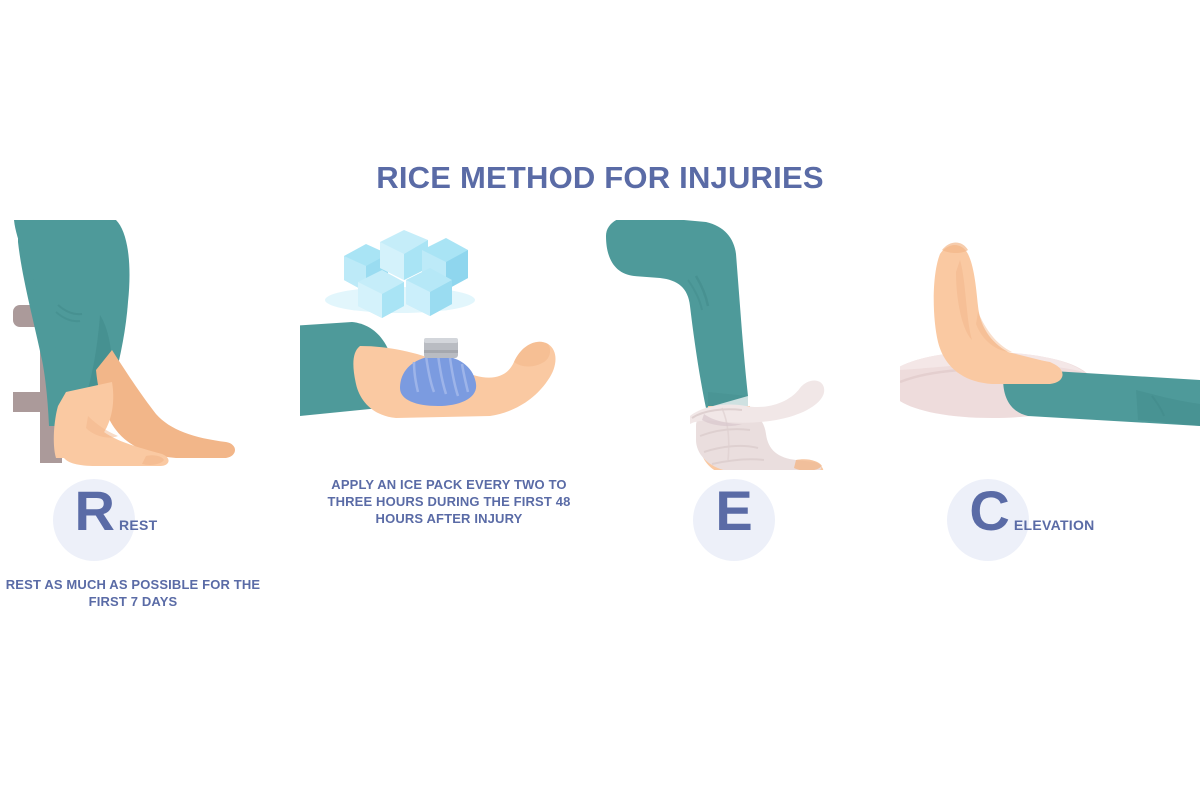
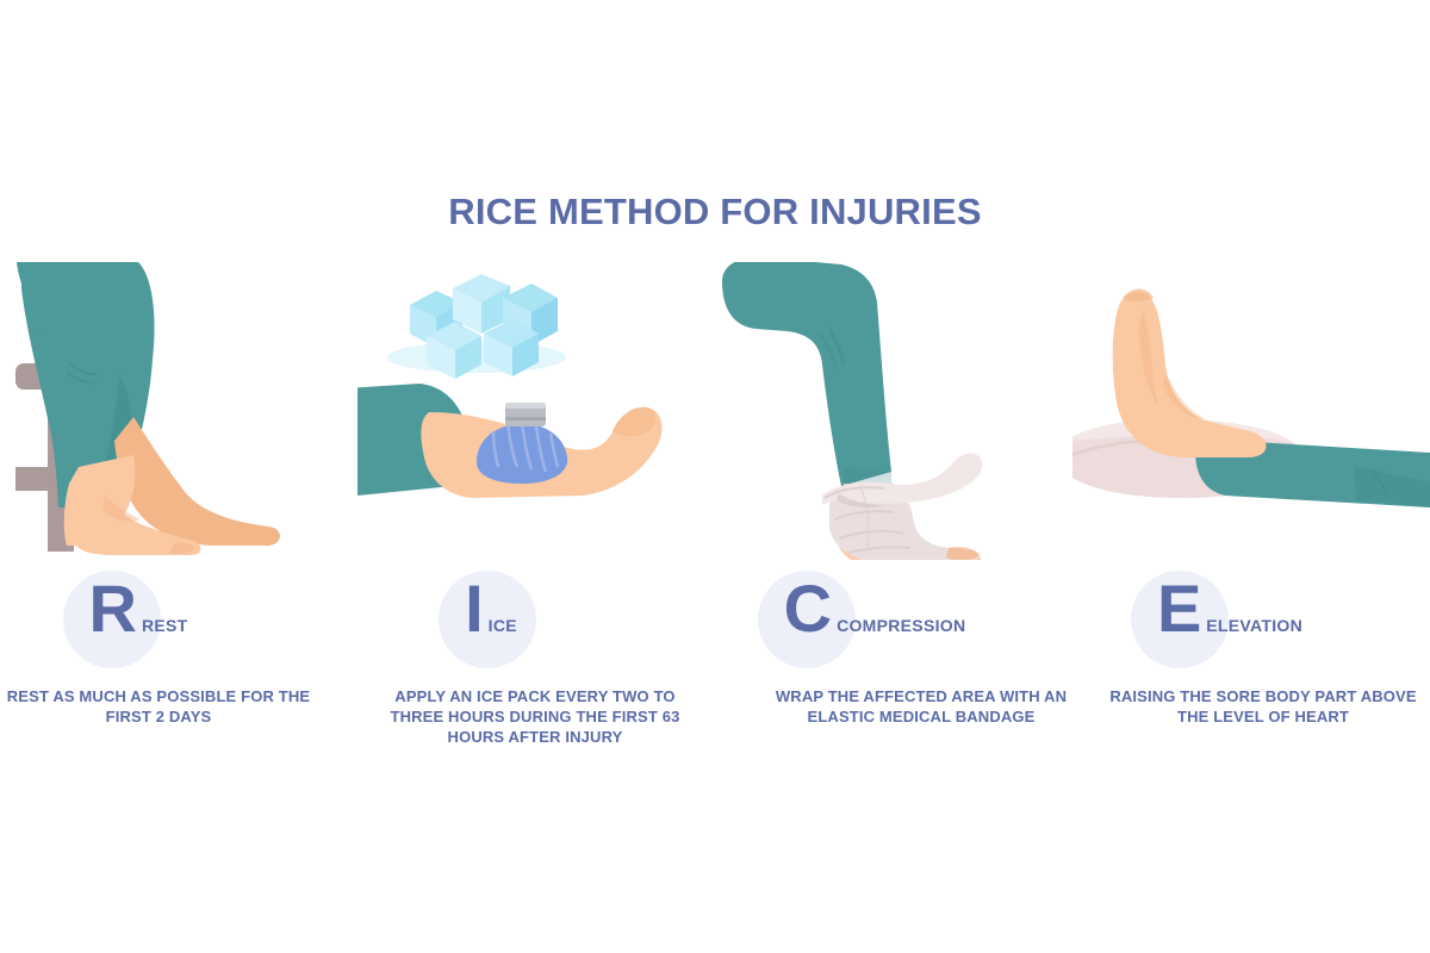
  RICE METHOD FOR INJURIES
  R
  REST
- REST AS MUCH AS POSSIBLE FOR THE FIRST 7 DAYS
+ REST AS MUCH AS POSSIBLE FOR THE FIRST 2 DAYS
+ I
+ ICE
- APPLY AN ICE PACK EVERY TWO TO THREE HOURS DURING THE FIRST 48 HOURS AFTER INJURY
+ APPLY AN ICE PACK EVERY TWO TO THREE HOURS DURING THE FIRST 63 HOURS AFTER INJURY
- E
+ C
+ COMPRESSION
+ WRAP THE AFFECTED AREA WITH AN ELASTIC MEDICAL BANDAGE
- C
+ E
  ELEVATION
+ RAISING THE SORE BODY PART ABOVE THE LEVEL OF HEART
